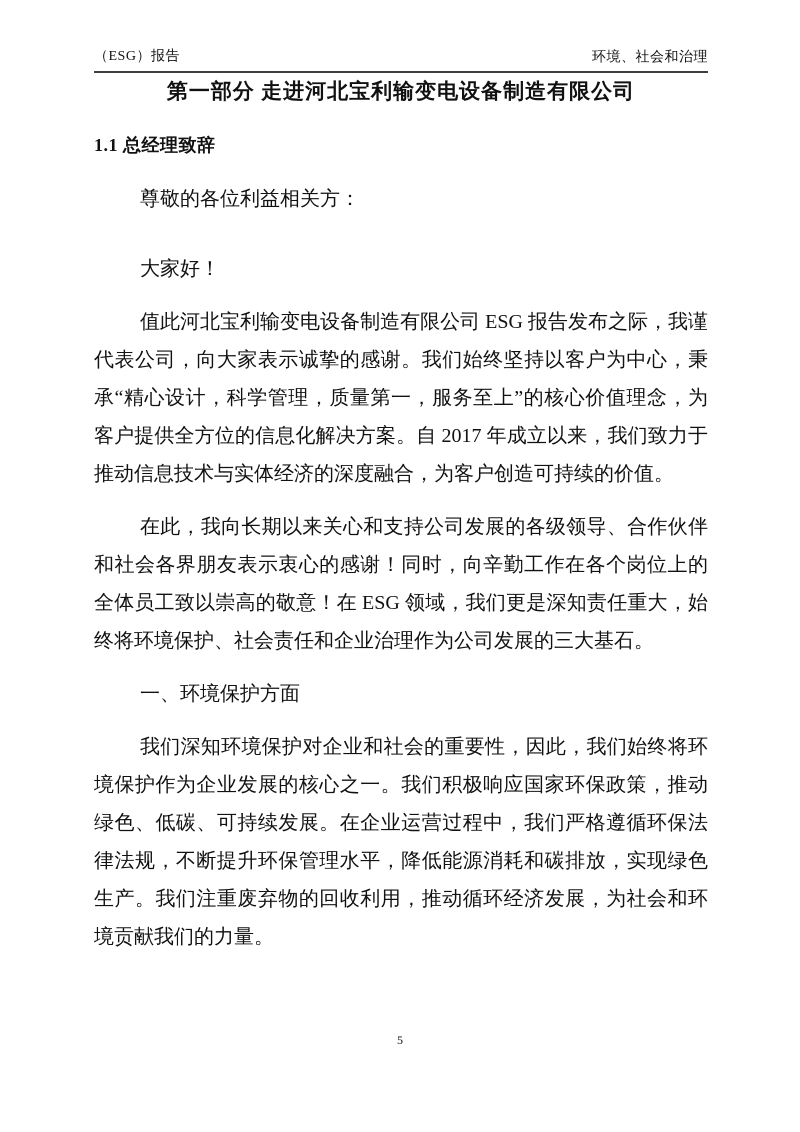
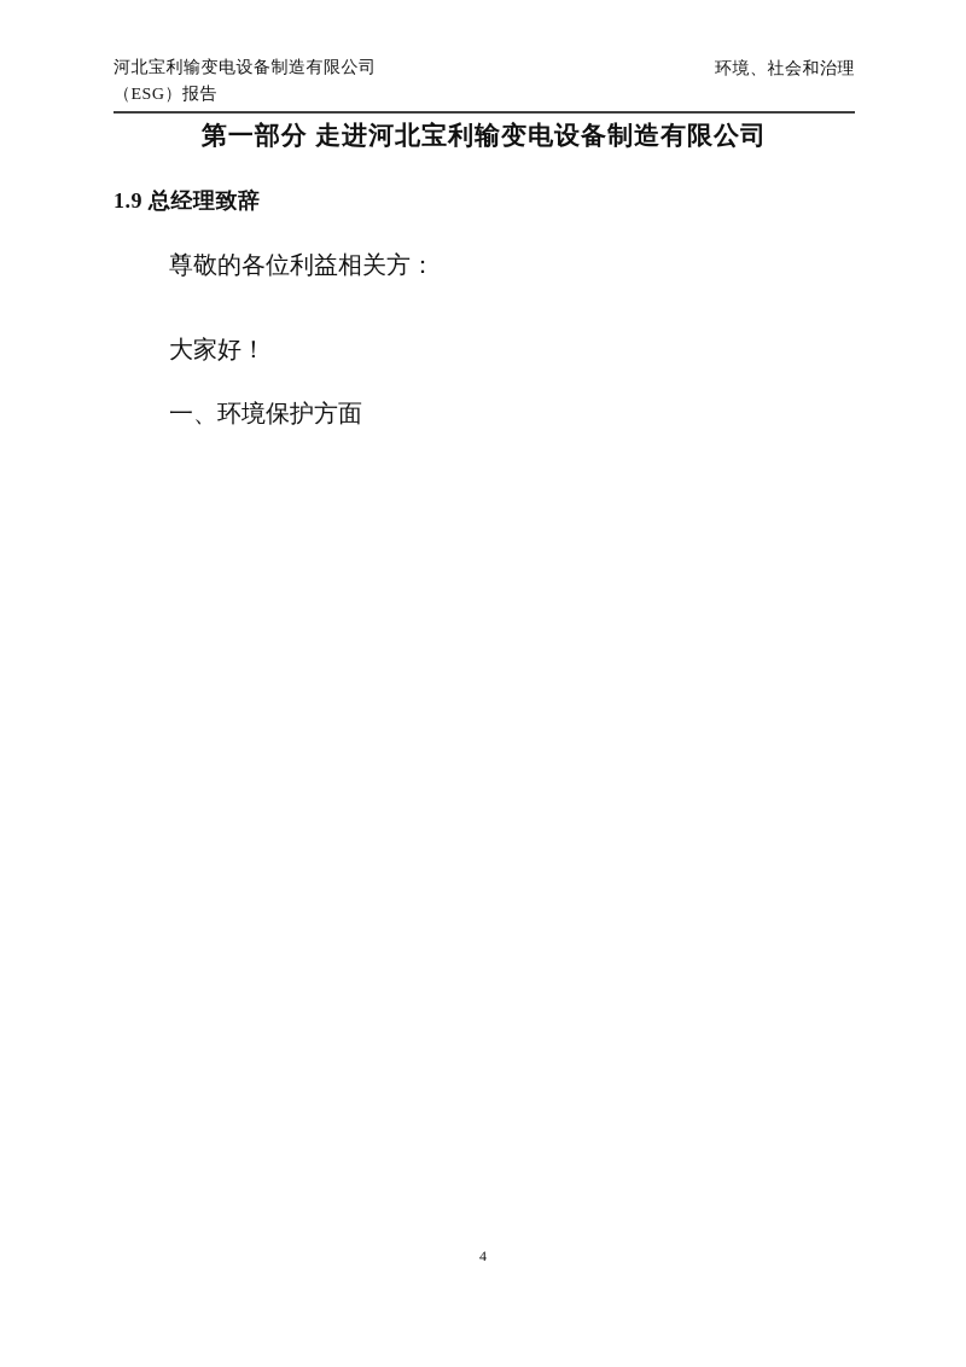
+ 河北宝利输变电设备制造有限公司
  （ESG）报告
  环境、社会和治理
  第一部分 走进河北宝利输变电设备制造有限公司
- 1.1 总经理致辞
+ 1.9 总经理致辞
  尊敬的各位利益相关方：
  大家好！
- 值此河北宝利输变电设备制造有限公司 ESG 报告发布之际，我谨代表公司，向大家表示诚挚的感谢。我们始终坚持以客户为中心，秉承“精心设计，科学管理，质量第一，服务至上”的核心价值理念，为客户提供全方位的信息化解决方案。自 2017 年成立以来，我们致力于推动信息技术与实体经济的深度融合，为客户创造可持续的价值。
- 在此，我向长期以来关心和支持公司发展的各级领导、合作伙伴和社会各界朋友表示衷心的感谢！同时，向辛勤工作在各个岗位上的全体员工致以崇高的敬意！在 ESG 领域，我们更是深知责任重大，始终将环境保护、社会责任和企业治理作为公司发展的三大基石。
  一、环境保护方面
- 我们深知环境保护对企业和社会的重要性，因此，我们始终将环境保护作为企业发展的核心之一。我们积极响应国家环保政策，推动绿色、低碳、可持续发展。在企业运营过程中，我们严格遵循环保法律法规，不断提升环保管理水平，降低能源消耗和碳排放，实现绿色生产。我们注重废弃物的回收利用，推动循环经济发展，为社会和环境贡献我们的力量。
- 5
+ 4
